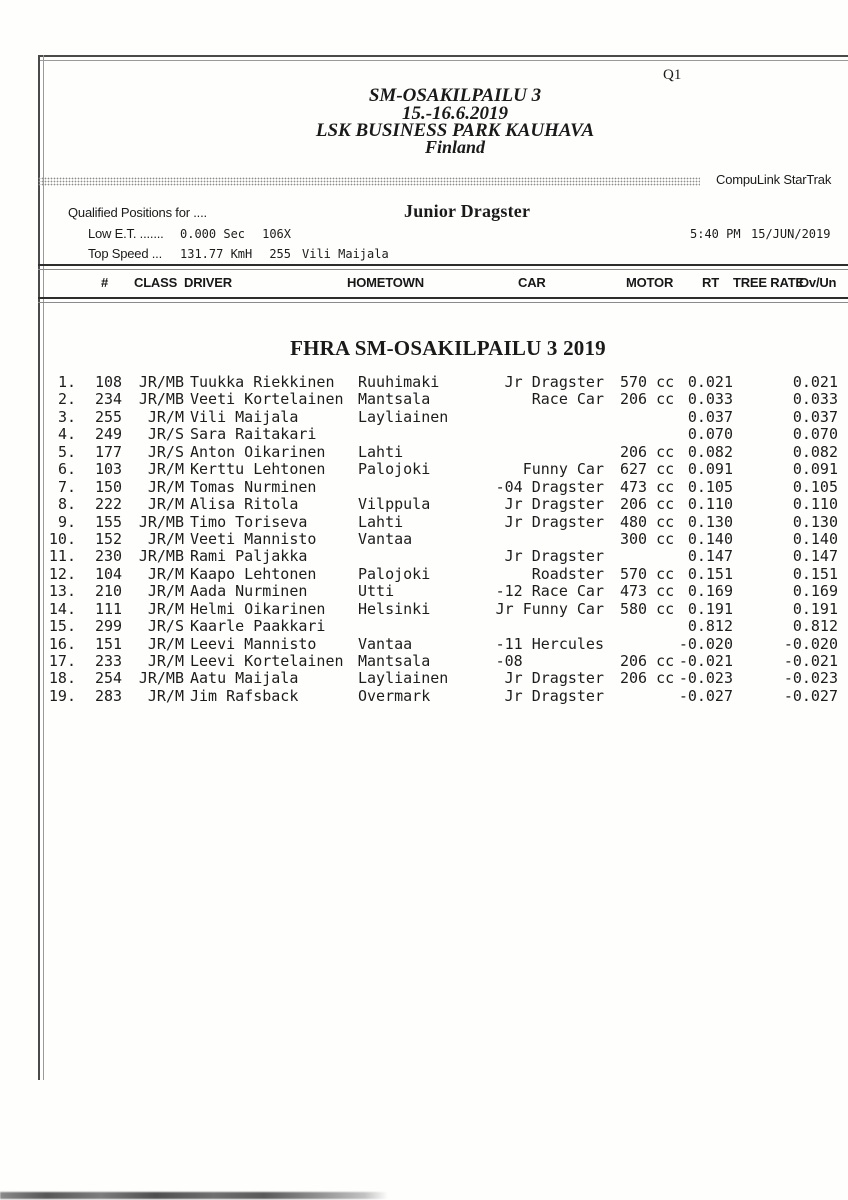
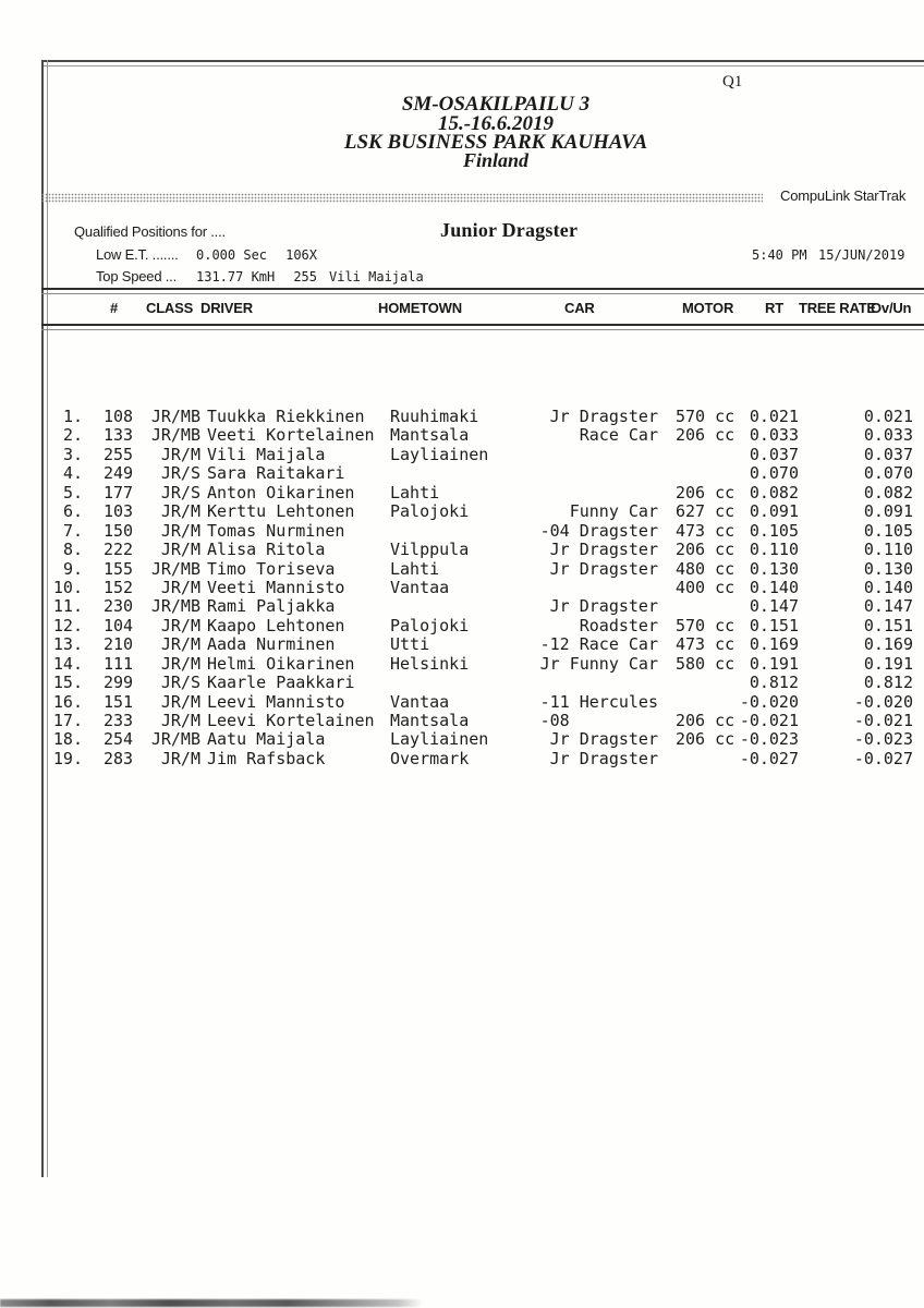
  Q1
  SM-OSAKILPAILU 3
  15.-16.6.2019
  LSK BUSINESS PARK KAUHAVA
  Finland
  CompuLink StarTrak
  Qualified Positions for ....
  Junior Dragster
  Low E.T. .......
  0.000 Sec
  106X
  5:40 PM
  15/JUN/2019
  Top Speed ...
  131.77 KmH
  255
  Vili Maijala
  #
  CLASS
  DRIVER
  HOMETOWN
  CAR
  MOTOR
  RT
  TREE RATE
  Ov/Un
- FHRA SM-OSAKILPAILU 3 2019
  1.
  108
  JR/MB
  Tuukka Riekkinen
  Ruuhimaki
  Jr Dragster
  570 cc
  0.021
  0.021
  2.
- 234
+ 133
  JR/MB
  Veeti Kortelainen
  Mantsala
  Race Car
  206 cc
  0.033
  0.033
  3.
  255
  JR/M
  Vili Maijala
  Layliainen
  0.037
  0.037
  4.
  249
  JR/S
  Sara Raitakari
  0.070
  0.070
  5.
  177
  JR/S
  Anton Oikarinen
  Lahti
  206 cc
  0.082
  0.082
  6.
  103
  JR/M
  Kerttu Lehtonen
  Palojoki
  Funny Car
  627 cc
  0.091
  0.091
  7.
  150
  JR/M
  Tomas Nurminen
  -04 Dragster
  473 cc
  0.105
  0.105
  8.
  222
  JR/M
  Alisa Ritola
  Vilppula
  Jr Dragster
  206 cc
  0.110
  0.110
  9.
  155
  JR/MB
  Timo Toriseva
  Lahti
  Jr Dragster
  480 cc
  0.130
  0.130
  10.
  152
  JR/M
  Veeti Mannisto
  Vantaa
- 300 cc
+ 400 cc
  0.140
  0.140
  11.
  230
  JR/MB
  Rami Paljakka
  Jr Dragster
  0.147
  0.147
  12.
  104
  JR/M
  Kaapo Lehtonen
  Palojoki
  Roadster
  570 cc
  0.151
  0.151
  13.
  210
  JR/M
  Aada Nurminen
  Utti
  -12 Race Car
  473 cc
  0.169
  0.169
  14.
  111
  JR/M
  Helmi Oikarinen
  Helsinki
  Jr Funny Car
  580 cc
  0.191
  0.191
  15.
  299
  JR/S
  Kaarle Paakkari
  0.812
  0.812
  16.
  151
  JR/M
  Leevi Mannisto
  Vantaa
  -11 Hercules
  -0.020
  -0.020
  17.
  233
  JR/M
  Leevi Kortelainen
  Mantsala
  -08
  206 cc
  -0.021
  -0.021
  18.
  254
  JR/MB
  Aatu Maijala
  Layliainen
  Jr Dragster
  206 cc
  -0.023
  -0.023
  19.
  283
  JR/M
  Jim Rafsback
  Overmark
  Jr Dragster
  -0.027
  -0.027
